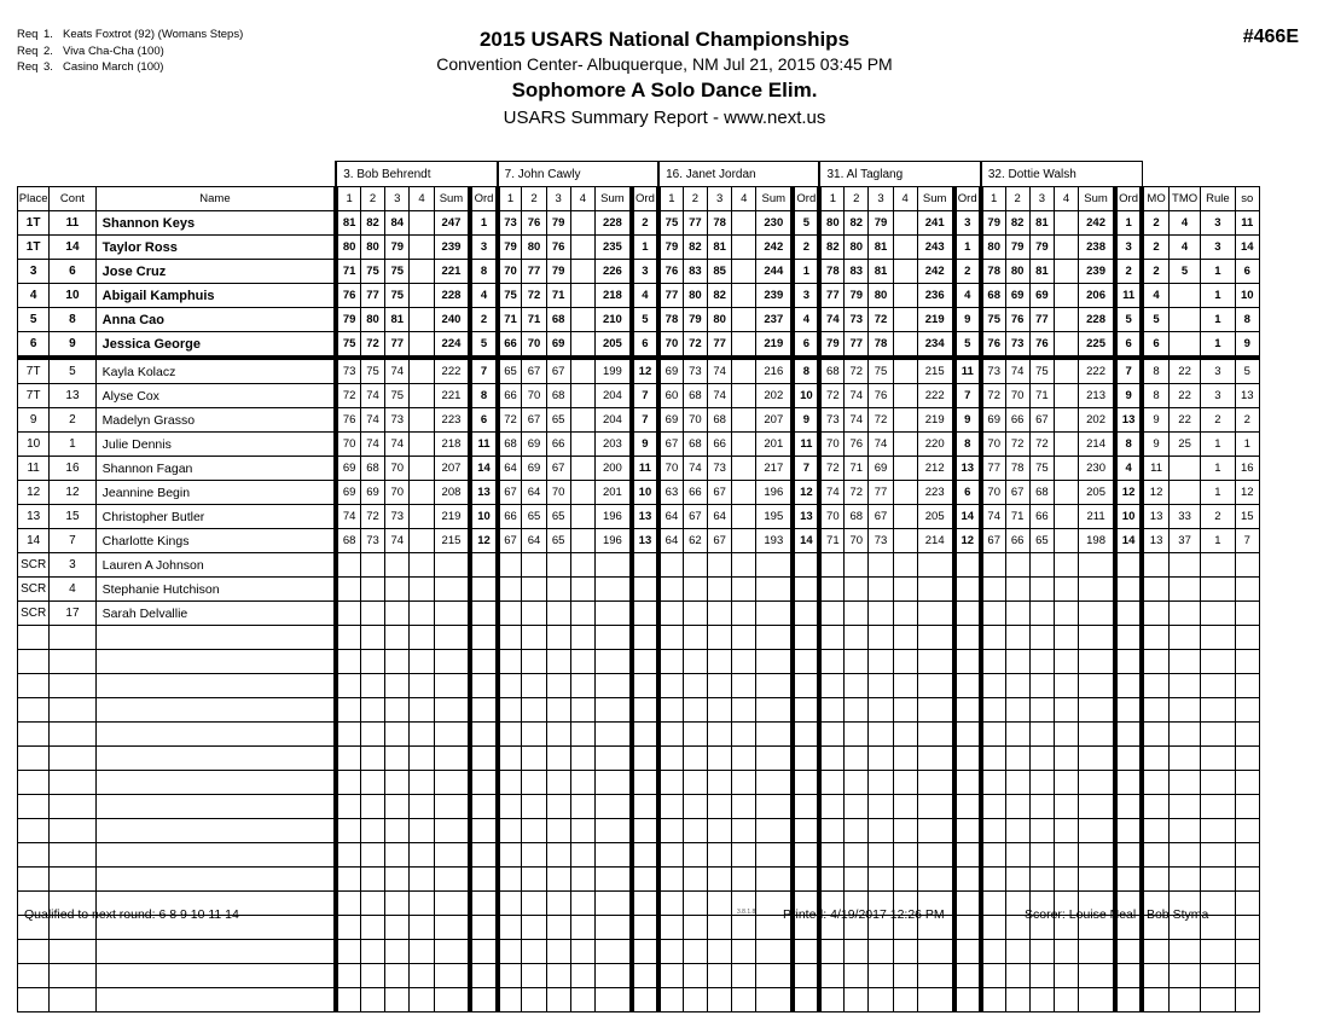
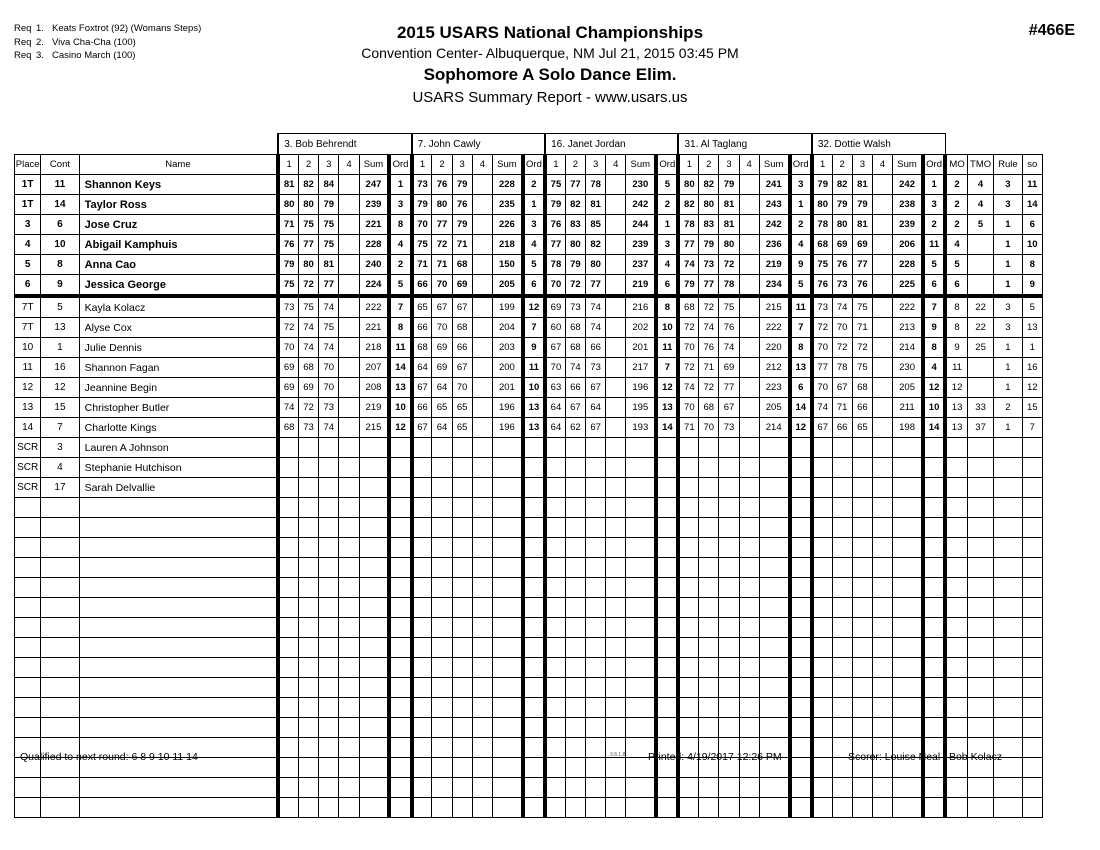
  Req 1. Keats Foxtrot (92) (Womans Steps)
  Req 2. Viva Cha-Cha (100)
  Req 3. Casino March (100)
  2015 USARS National Championships
  Convention Center- Albuquerque, NM Jul 21, 2015 03:45 PM
  Sophomore A Solo Dance Elim.
- USARS Summary Report - www.next.us
+ USARS Summary Report - www.usars.us
  #466E
  	3. Bob Behrendt	7. John Cawly	16. Janet Jordan	31. Al Taglang	32. Dottie Walsh
  Place	Cont	Name	1	2	3	4	Sum	Ord	1	2	3	4	Sum	Ord	1	2	3	4	Sum	Ord	1	2	3	4	Sum	Ord	1	2	3	4	Sum	Ord	MO	TMO	Rule	so
  1T	11	Shannon Keys	81	82	84		247	1	73	76	79		228	2	75	77	78		230	5	80	82	79		241	3	79	82	81		242	1	2	4	3	11
  1T	14	Taylor Ross	80	80	79		239	3	79	80	76		235	1	79	82	81		242	2	82	80	81		243	1	80	79	79		238	3	2	4	3	14
  3	6	Jose Cruz	71	75	75		221	8	70	77	79		226	3	76	83	85		244	1	78	83	81		242	2	78	80	81		239	2	2	5	1	6
  4	10	Abigail Kamphuis	76	77	75		228	4	75	72	71		218	4	77	80	82		239	3	77	79	80		236	4	68	69	69		206	11	4		1	10
- 5	8	Anna Cao	79	80	81		240	2	71	71	68		210	5	78	79	80		237	4	74	73	72		219	9	75	76	77		228	5	5		1	8
+ 5	8	Anna Cao	79	80	81		240	2	71	71	68		150	5	78	79	80		237	4	74	73	72		219	9	75	76	77		228	5	5		1	8
  6	9	Jessica George	75	72	77		224	5	66	70	69		205	6	70	72	77		219	6	79	77	78		234	5	76	73	76		225	6	6		1	9
  7T	5	Kayla Kolacz	73	75	74		222	7	65	67	67		199	12	69	73	74		216	8	68	72	75		215	11	73	74	75		222	7	8	22	3	5
  7T	13	Alyse Cox	72	74	75		221	8	66	70	68		204	7	60	68	74		202	10	72	74	76		222	7	72	70	71		213	9	8	22	3	13
- 9	2	Madelyn Grasso	76	74	73		223	6	72	67	65		204	7	69	70	68		207	9	73	74	72		219	9	69	66	67		202	13	9	22	2	2
  10	1	Julie Dennis	70	74	74		218	11	68	69	66		203	9	67	68	66		201	11	70	76	74		220	8	70	72	72		214	8	9	25	1	1
  11	16	Shannon Fagan	69	68	70		207	14	64	69	67		200	11	70	74	73		217	7	72	71	69		212	13	77	78	75		230	4	11		1	16
  12	12	Jeannine Begin	69	69	70		208	13	67	64	70		201	10	63	66	67		196	12	74	72	77		223	6	70	67	68		205	12	12		1	12
  13	15	Christopher Butler	74	72	73		219	10	66	65	65		196	13	64	67	64		195	13	70	68	67		205	14	74	71	66		211	10	13	33	2	15
  14	7	Charlotte Kings	68	73	74		215	12	67	64	65		196	13	64	62	67		193	14	71	70	73		214	12	67	66	65		198	14	13	37	1	7
  SCR	3	Lauren A Johnson
  SCR	4	Stephanie Hutchison
  SCR	17	Sarah Delvallie
  Qualified to next round: 6 8 9 10 11 14
  Printed: 4/19/2017 12:26 PM
- Scorer: Louise Neal / Bob Styma
+ Scorer: Louise Neal / Bob Kolacz
